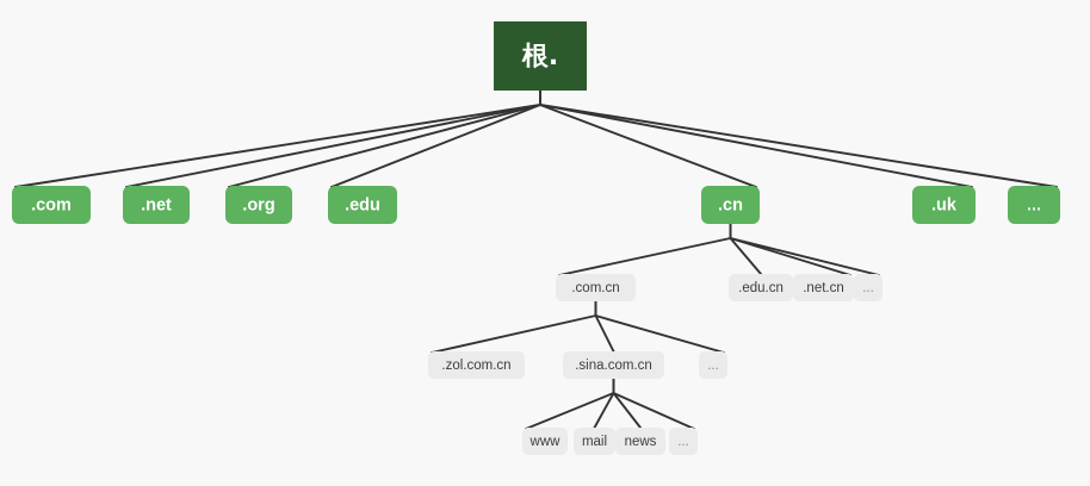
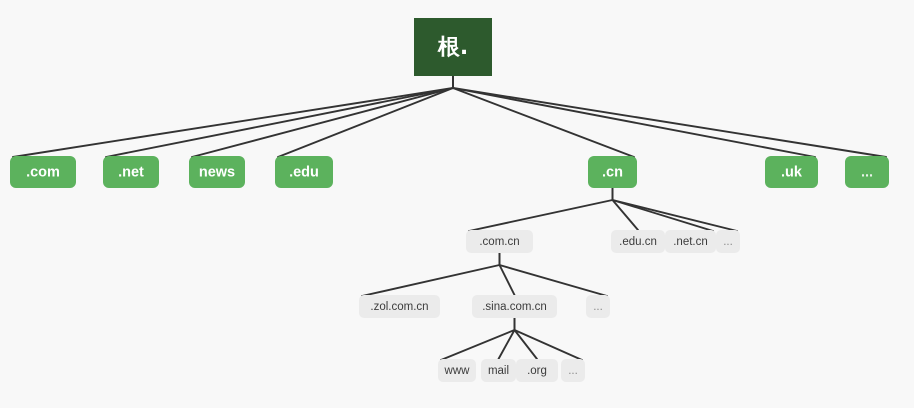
  根.
  .com
  .net
- .org
+ news
  .edu
  .cn
  .uk
  ...
  .com.cn
  .edu.cn
  .net.cn
  ...
  .zol.com.cn
  .sina.com.cn
  ...
  www
  mail
- news
+ .org
  ...
